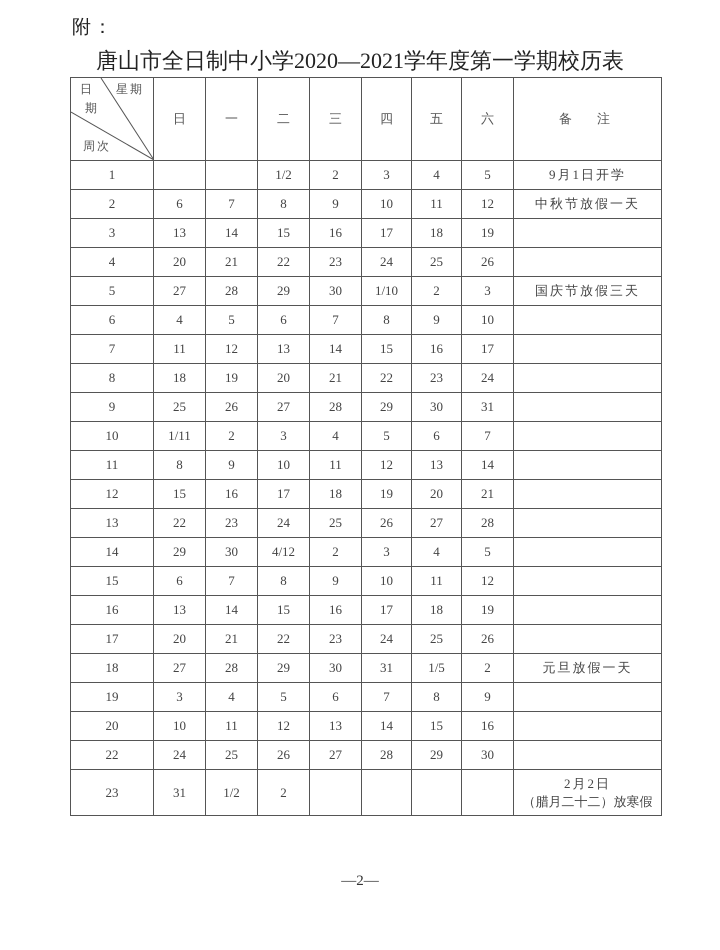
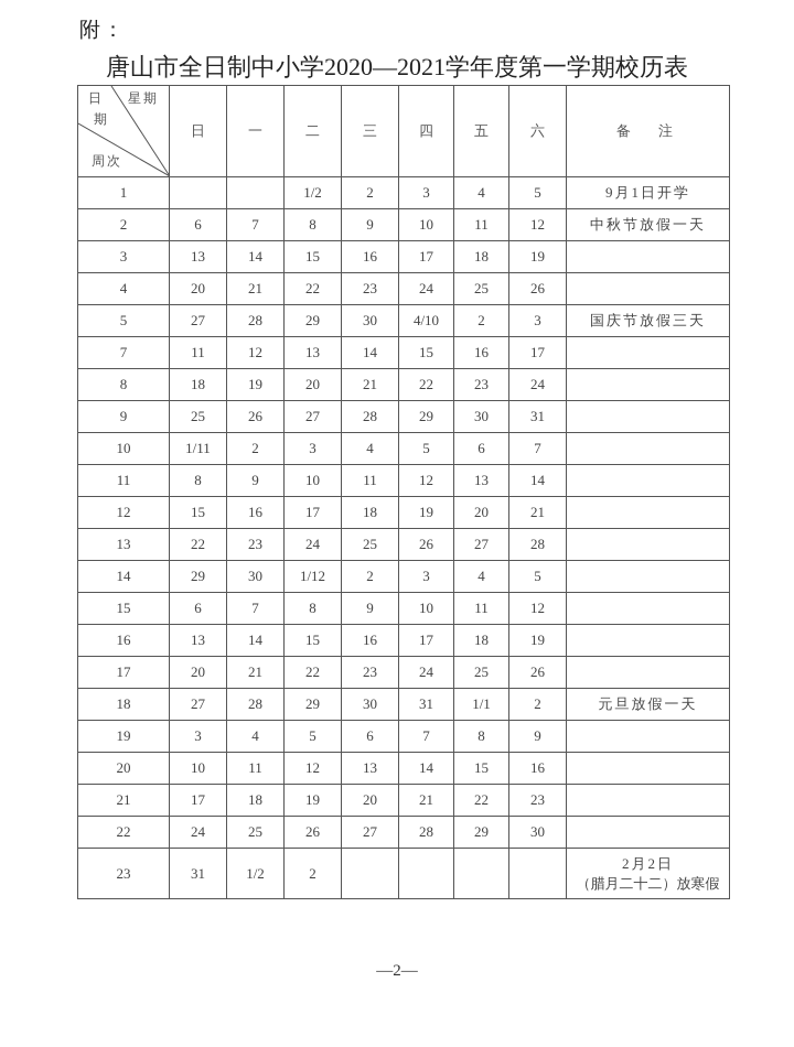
  附：
  唐山市全日制中小学2020—2021学年度第一学期校历表
  日 期 星期 周次	日	一	二	三	四	五	六	备 注
  1			1/2	2	3	4	5	9月1日开学
  2	6	7	8	9	10	11	12	中秋节放假一天
  3	13	14	15	16	17	18	19
  4	20	21	22	23	24	25	26
- 5	27	28	29	30	1/10	2	3	国庆节放假三天
+ 5	27	28	29	30	4/10	2	3	国庆节放假三天
- 6	4	5	6	7	8	9	10
  7	11	12	13	14	15	16	17
  8	18	19	20	21	22	23	24
  9	25	26	27	28	29	30	31
  10	1/11	2	3	4	5	6	7
  11	8	9	10	11	12	13	14
  12	15	16	17	18	19	20	21
  13	22	23	24	25	26	27	28
- 14	29	30	4/12	2	3	4	5
+ 14	29	30	1/12	2	3	4	5
  15	6	7	8	9	10	11	12
  16	13	14	15	16	17	18	19
  17	20	21	22	23	24	25	26
- 18	27	28	29	30	31	1/5	2	元旦放假一天
+ 18	27	28	29	30	31	1/1	2	元旦放假一天
  19	3	4	5	6	7	8	9
  20	10	11	12	13	14	15	16
+ 21	17	18	19	20	21	22	23
  22	24	25	26	27	28	29	30
  23	31	1/2	2					2月2日（腊月二十二）放寒假
  —2—
